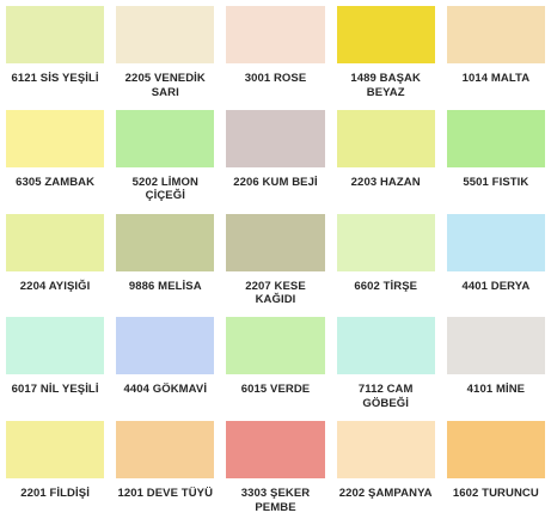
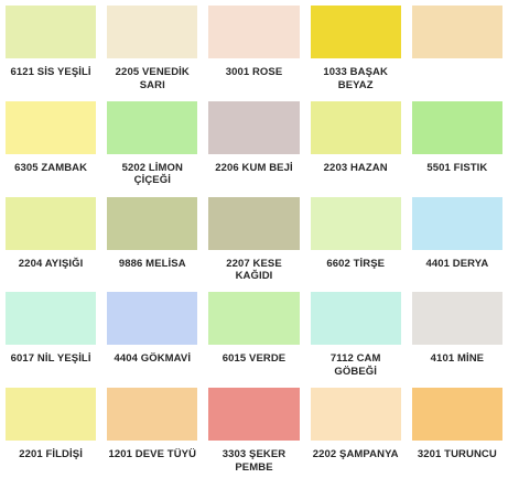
  6121 SİS YEŞİLİ
  2205 VENEDİK SARI
  3001 ROSE
- 1489 BAŞAK BEYAZ
+ 1033 BAŞAK BEYAZ
- 1014 MALTA
  6305 ZAMBAK
  5202 LİMON ÇİÇEĞİ
  2206 KUM BEJİ
  2203 HAZAN
  5501 FISTIK
  2204 AYIŞIĞI
  9886 MELİSA
  2207 KESE KAĞIDI
  6602 TİRŞE
  4401 DERYA
  6017 NİL YEŞİLİ
  4404 GÖKMAVİ
  6015 VERDE
  7112 CAM GÖBEĞİ
  4101 MİNE
  2201 FİLDİŞİ
  1201 DEVE TÜYÜ
  3303 ŞEKER PEMBE
  2202 ŞAMPANYA
- 1602 TURUNCU
+ 3201 TURUNCU
